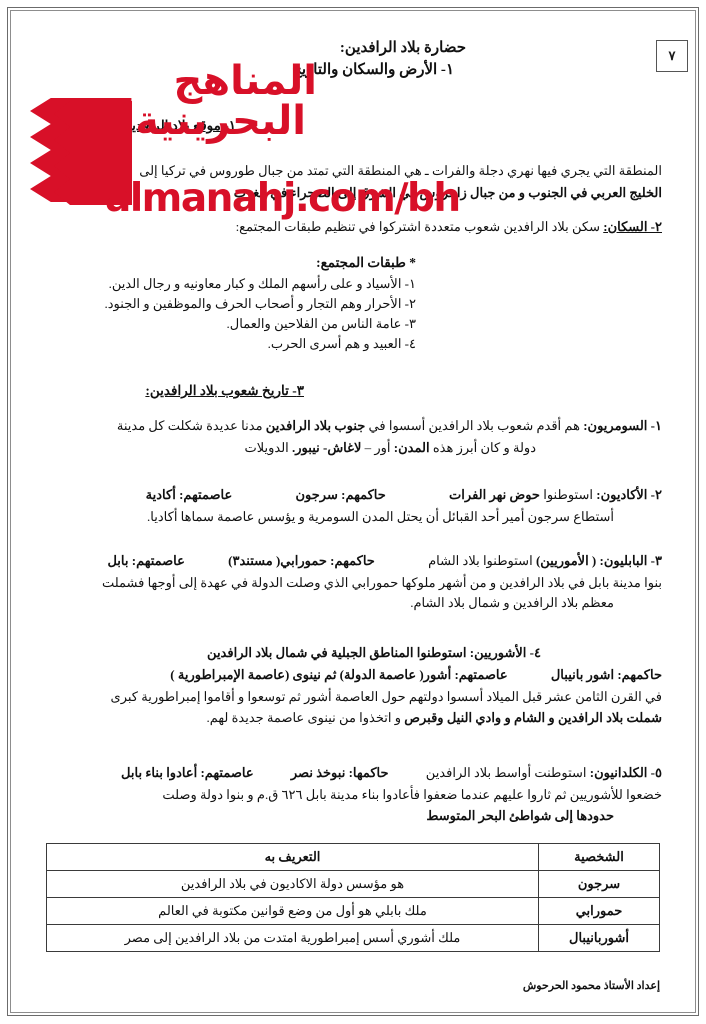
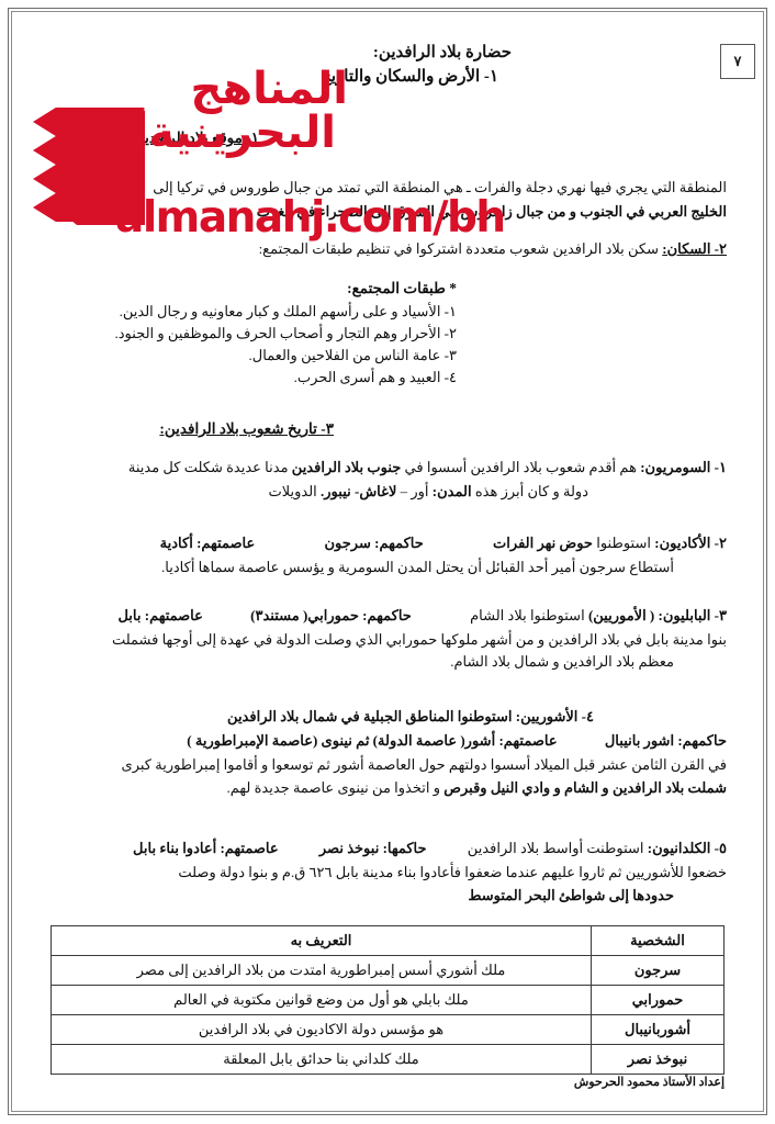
  ٧
  حضارة بلاد الرافدين:
  ١- الأرض والسكان والتاريخ
  ١- موقع بلاد الرافدي
  المنطقة التي يجري فيها نهري دجلة والفرات ـ هي المنطقة التي تمتد من جبال طوروس في تركيا إلى
  الخليج العربي في الجنوب و من جبال زاجروس في الشرق إلى الصحراء في الغرب
  ٢- السكان: سكن بلاد الرافدين شعوب متعددة اشتركوا في تنظيم طبقات المجتمع:
  * طبقات المجتمع:
  ١- الأسياد و على رأسهم الملك و كبار معاونيه و رجال الدين.
  ٢- الأحرار وهم التجار و أصحاب الحرف والموظفين و الجنود.
  ٣- عامة الناس من الفلاحين والعمال.
  ٤- العبيد و هم أسرى الحرب.
  ٣- تاريخ شعوب بلاد الرافدين:
  ١- السومريون: هم أقدم شعوب بلاد الرافدين أسسوا في جنوب بلاد الرافدين مدنا عديدة شكلت كل مدينة
  دولة و كان أبرز هذه المدن: أور – لاغاش- نيبور. الدويلات
  ٢- الأكاديون: استوطنوا حوض نهر الفرات حاكمهم: سرجون عاصمتهم: أكادية
  أستطاع سرجون أمير أحد القبائل أن يحتل المدن السومرية و يؤسس عاصمة سماها أكاديا.
  ٣- البابليون: ( الأموريين) استوطنوا بلاد الشام حاكمهم: حمورابي( مستند٣) عاصمتهم: بابل
  بنوا مدينة بابل في بلاد الرافدين و من أشهر ملوكها حمورابي الذي وصلت الدولة في عهدة إلى أوجها فشملت
  معظم بلاد الرافدين و شمال بلاد الشام.
  ٤- الأشوريين: استوطنوا المناطق الجبلية في شمال بلاد الرافدين
  حاكمهم: اشور بانيبال عاصمتهم: أشور( عاصمة الدولة) ثم نينوى (عاصمة الإمبراطورية )
  في القرن الثامن عشر قبل الميلاد أسسوا دولتهم حول العاصمة أشور ثم توسعوا و أقاموا إمبراطورية كبرى
  شملت بلاد الرافدين و الشام و وادي النيل وقبرص و اتخذوا من نينوى عاصمة جديدة لهم.
  ٥- الكلدانيون: استوطنت أواسط بلاد الرافدين حاكمها: نبوخذ نصر عاصمتهم: أعادوا بناء بابل
  خضعوا للأشوريين ثم ثاروا عليهم عندما ضعفوا فأعادوا بناء مدينة بابل ٦٢٦ ق.م و بنوا دولة وصلت
  حدودها إلى شواطئ البحر المتوسط
  الشخصية	التعريف به
- سرجون	هو مؤسس دولة الاكاديون في بلاد الرافدين
+ سرجون	ملك أشوري أسس إمبراطورية امتدت من بلاد الرافدين إلى مصر
  حمورابي	ملك بابلي هو أول من وضع قوانين مكتوبة في العالم
- أشوربانيبال	ملك أشوري أسس إمبراطورية امتدت من بلاد الرافدين إلى مصر
+ أشوربانيبال	هو مؤسس دولة الاكاديون في بلاد الرافدين
+ نبوخذ نصر	ملك كلداني بنا حدائق بابل المعلقة
  إعداد الأستاذ محمود الحرحوش
  المناهج
  البحرينية
  almanahj.com/bh
